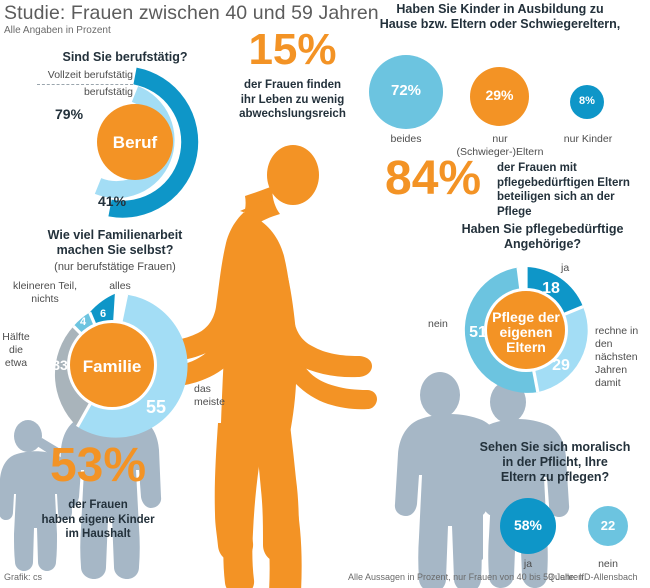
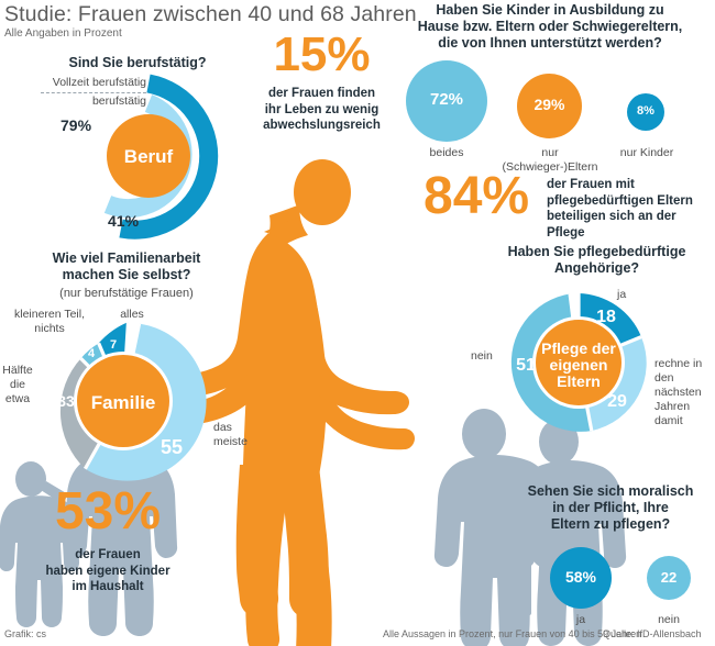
- Studie: Frauen zwischen 40 und 59 Jahren
+ Studie: Frauen zwischen 40 und 68 Jahren
  Alle Angaben in Prozent
  Sind Sie berufstätig?
  Beruf
  Vollzeit berufstätig
  berufstätig
  79%
  41%
  15%
  der Frauen finden
  ihr Leben zu wenig
  abwechslungsreich
  Haben Sie Kinder in Ausbildung zu
  Hause bzw. Eltern oder Schwiegereltern,
+ die von Ihnen unterstützt werden?
  72%
  beides
  29%
  nur (Schwieger-)Eltern
  8%
  nur Kinder
  84%
  der Frauen mit
  pflegebedürftigen Eltern
  beteiligen sich an der Pflege
  Wie viel Familienarbeit
  machen Sie selbst?
  (nur berufstätige Frauen)
  Familie
  55
  33
  4
- 6
+ 7
  kleineren Teil,
  nichts
  alles
  Hälfte
  die
  etwa
  das
  meiste
  Haben Sie pflegebedürftige
  Angehörige?
  Pflege der
  eigenen
  Eltern
  18
  29
  51
  ja
  nein
  rechne in
  den nächsten
  Jahren
  damit
  53%
  der Frauen
  haben eigene Kinder
  im Haushalt
  Sehen Sie sich moralisch
  in der Pflicht, Ihre
  Eltern zu pflegen?
  58%
  ja
  22
  nein
  Grafik: cs
  Alle Aussagen in Prozent, nur Frauen von 40 bis 59 Jahren
  Quelle: IfD-Allensbach
